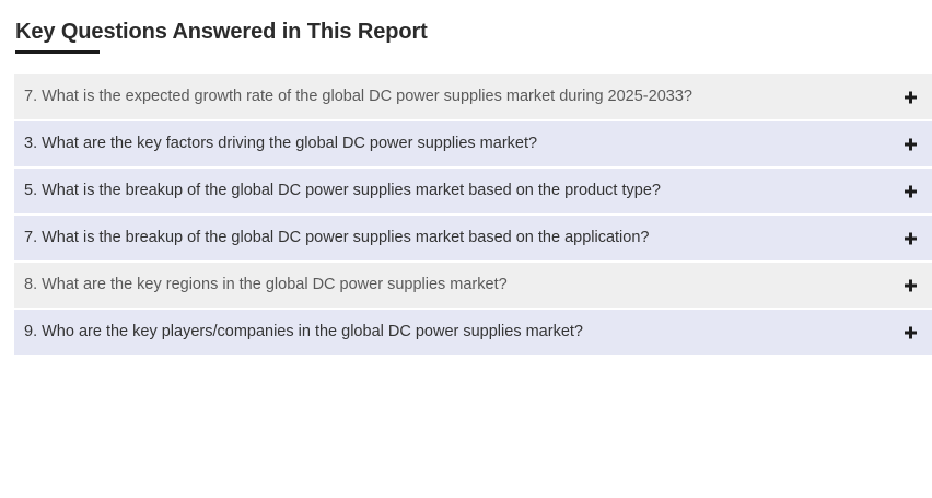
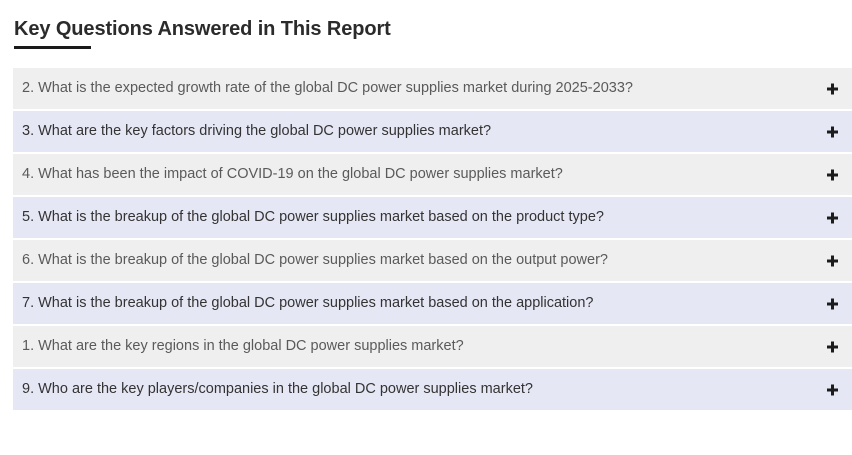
  Key Questions Answered in This Report
- 7. What is the expected growth rate of the global DC power supplies market during 2025-2033?
+ 2. What is the expected growth rate of the global DC power supplies market during 2025-2033?
  3. What are the key factors driving the global DC power supplies market?
+ 4. What has been the impact of COVID-19 on the global DC power supplies market?
  5. What is the breakup of the global DC power supplies market based on the product type?
+ 6. What is the breakup of the global DC power supplies market based on the output power?
  7. What is the breakup of the global DC power supplies market based on the application?
- 8. What are the key regions in the global DC power supplies market?
+ 1. What are the key regions in the global DC power supplies market?
  9. Who are the key players/companies in the global DC power supplies market?
